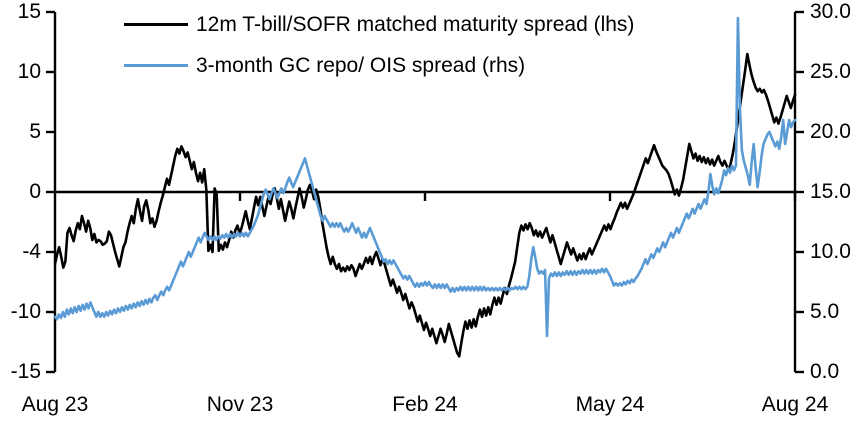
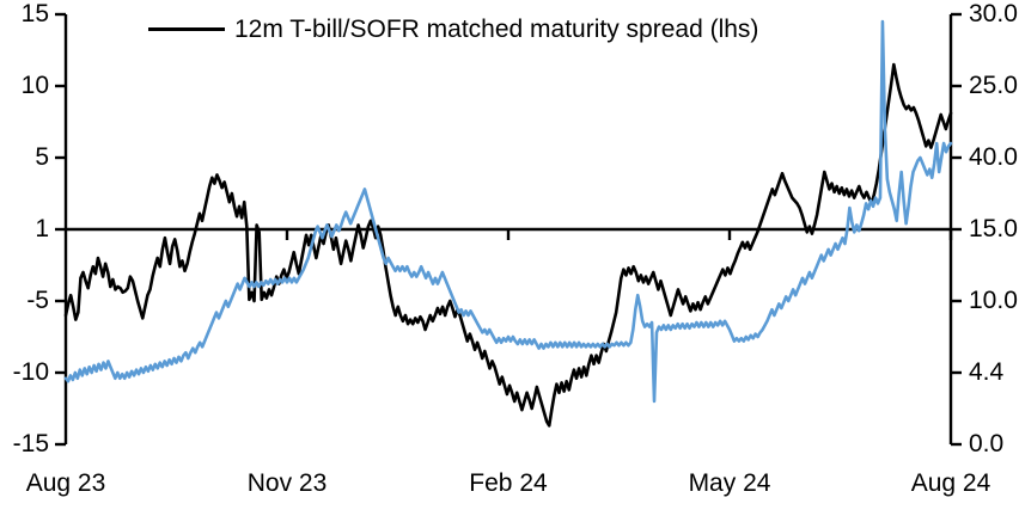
  15
  10
  5
- 0
+ 1
- -4
+ -5
  -10
  -15
  30.0
  25.0
- 20.0
+ 40.0
  15.0
  10.0
- 5.0
+ 4.4
  0.0
  Aug 23
  Nov 23
  Feb 24
  May 24
  Aug 24
  12m T-bill/SOFR matched maturity spread (lhs)
- 3-month GC repo/ OIS spread (rhs)
